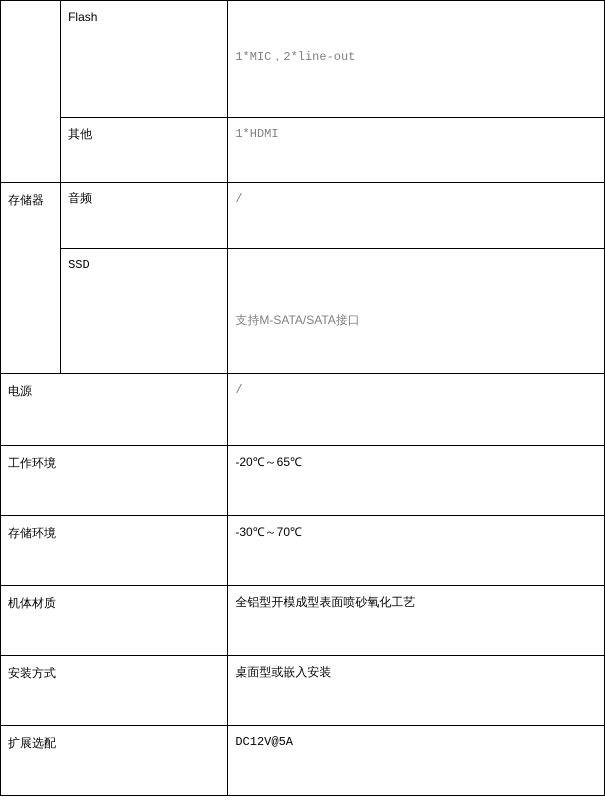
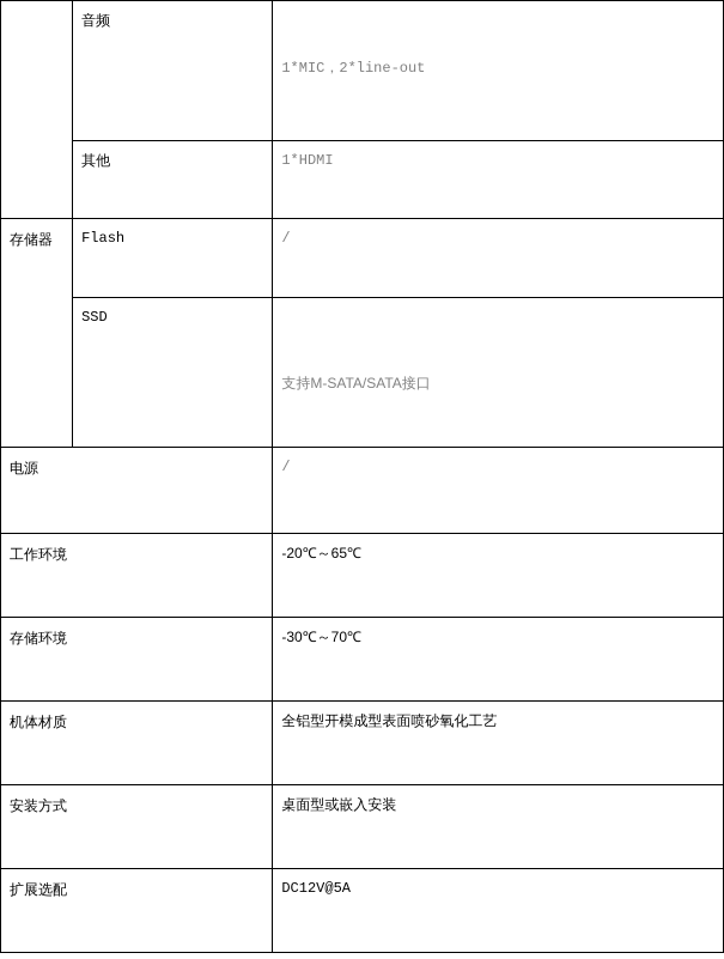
- 	Flash	1*MIC，2*line-out
+ 	音频	1*MIC，2*line-out
  其他	1*HDMI
- 存储器	音频	/
+ 存储器	Flash	/
  SSD	支持M-SATA/SATA接口
  电源	/
  工作环境	-20℃～65℃
  存储环境	-30℃～70℃
  机体材质	全铝型开模成型表面喷砂氧化工艺
  安装方式	桌面型或嵌入安装
  扩展选配	DC12V@5A
